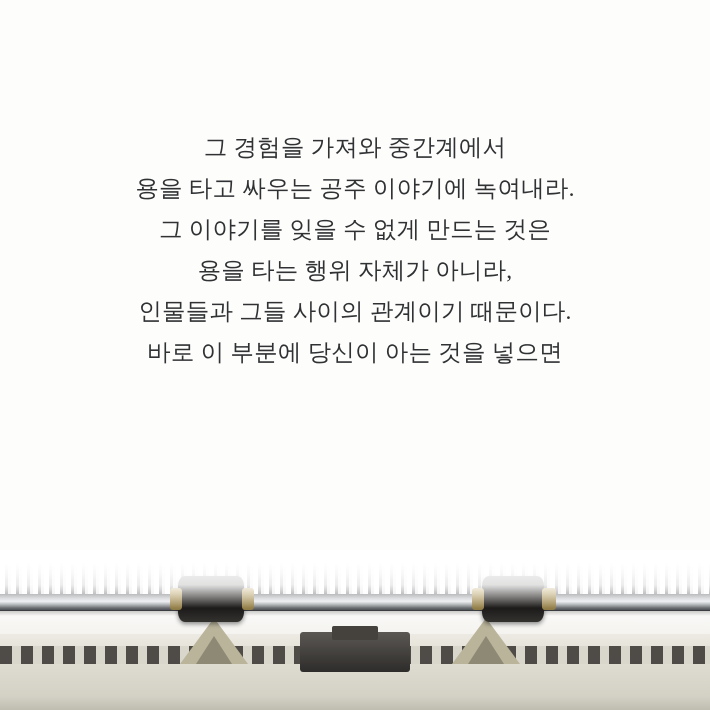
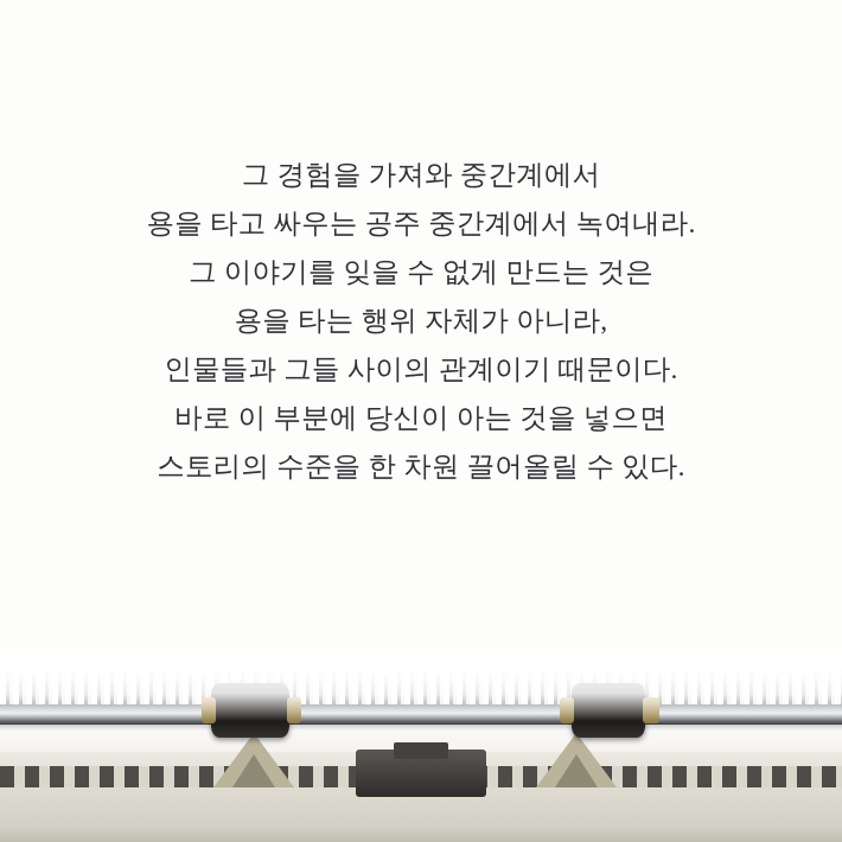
  그 경험을 가져와 중간계에서
- 용을 타고 싸우는 공주 이야기에 녹여내라.
+ 용을 타고 싸우는 공주 중간계에서 녹여내라.
  그 이야기를 잊을 수 없게 만드는 것은
  용을 타는 행위 자체가 아니라,
  인물들과 그들 사이의 관계이기 때문이다.
  바로 이 부분에 당신이 아는 것을 넣으면
+ 스토리의 수준을 한 차원 끌어올릴 수 있다.
